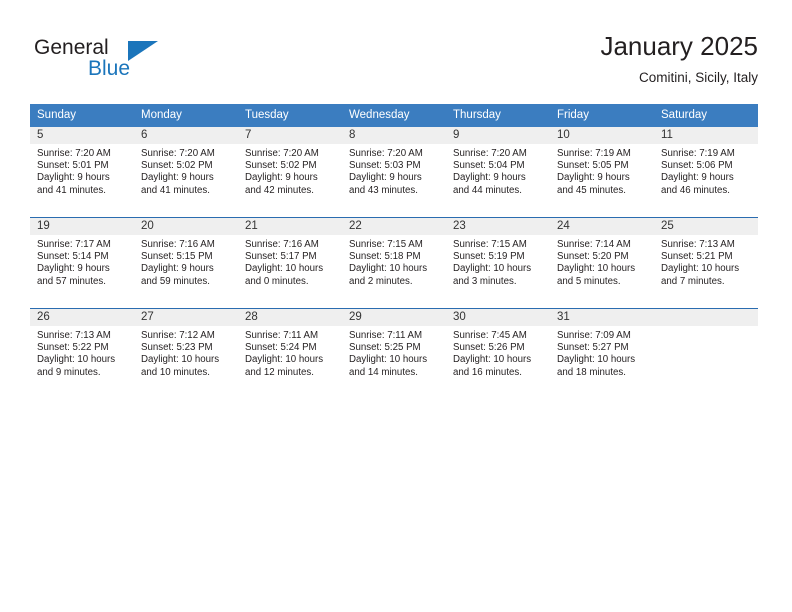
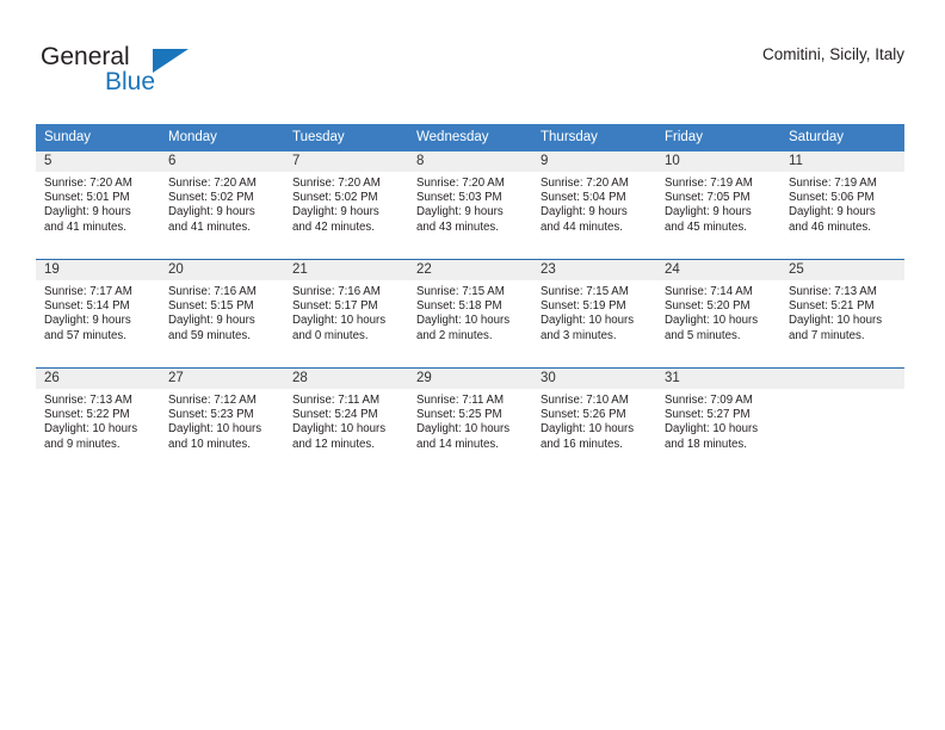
  General
  Blue
- January 2025
  Comitini, Sicily, Italy
  Sunday	Monday	Tuesday	Wednesday	Thursday	Friday	Saturday
- 5Sunrise: 7:20 AMSunset: 5:01 PMDaylight: 9 hoursand 41 minutes.	6Sunrise: 7:20 AMSunset: 5:02 PMDaylight: 9 hoursand 41 minutes.	7Sunrise: 7:20 AMSunset: 5:02 PMDaylight: 9 hoursand 42 minutes.	8Sunrise: 7:20 AMSunset: 5:03 PMDaylight: 9 hoursand 43 minutes.	9Sunrise: 7:20 AMSunset: 5:04 PMDaylight: 9 hoursand 44 minutes.	10Sunrise: 7:19 AMSunset: 5:05 PMDaylight: 9 hoursand 45 minutes.	11Sunrise: 7:19 AMSunset: 5:06 PMDaylight: 9 hoursand 46 minutes.
+ 5Sunrise: 7:20 AMSunset: 5:01 PMDaylight: 9 hoursand 41 minutes.	6Sunrise: 7:20 AMSunset: 5:02 PMDaylight: 9 hoursand 41 minutes.	7Sunrise: 7:20 AMSunset: 5:02 PMDaylight: 9 hoursand 42 minutes.	8Sunrise: 7:20 AMSunset: 5:03 PMDaylight: 9 hoursand 43 minutes.	9Sunrise: 7:20 AMSunset: 5:04 PMDaylight: 9 hoursand 44 minutes.	10Sunrise: 7:19 AMSunset: 7:05 PMDaylight: 9 hoursand 45 minutes.	11Sunrise: 7:19 AMSunset: 5:06 PMDaylight: 9 hoursand 46 minutes.
  19Sunrise: 7:17 AMSunset: 5:14 PMDaylight: 9 hoursand 57 minutes.	20Sunrise: 7:16 AMSunset: 5:15 PMDaylight: 9 hoursand 59 minutes.	21Sunrise: 7:16 AMSunset: 5:17 PMDaylight: 10 hoursand 0 minutes.	22Sunrise: 7:15 AMSunset: 5:18 PMDaylight: 10 hoursand 2 minutes.	23Sunrise: 7:15 AMSunset: 5:19 PMDaylight: 10 hoursand 3 minutes.	24Sunrise: 7:14 AMSunset: 5:20 PMDaylight: 10 hoursand 5 minutes.	25Sunrise: 7:13 AMSunset: 5:21 PMDaylight: 10 hoursand 7 minutes.
- 26Sunrise: 7:13 AMSunset: 5:22 PMDaylight: 10 hoursand 9 minutes.	27Sunrise: 7:12 AMSunset: 5:23 PMDaylight: 10 hoursand 10 minutes.	28Sunrise: 7:11 AMSunset: 5:24 PMDaylight: 10 hoursand 12 minutes.	29Sunrise: 7:11 AMSunset: 5:25 PMDaylight: 10 hoursand 14 minutes.	30Sunrise: 7:45 AMSunset: 5:26 PMDaylight: 10 hoursand 16 minutes.	31Sunrise: 7:09 AMSunset: 5:27 PMDaylight: 10 hoursand 18 minutes.
+ 26Sunrise: 7:13 AMSunset: 5:22 PMDaylight: 10 hoursand 9 minutes.	27Sunrise: 7:12 AMSunset: 5:23 PMDaylight: 10 hoursand 10 minutes.	28Sunrise: 7:11 AMSunset: 5:24 PMDaylight: 10 hoursand 12 minutes.	29Sunrise: 7:11 AMSunset: 5:25 PMDaylight: 10 hoursand 14 minutes.	30Sunrise: 7:10 AMSunset: 5:26 PMDaylight: 10 hoursand 16 minutes.	31Sunrise: 7:09 AMSunset: 5:27 PMDaylight: 10 hoursand 18 minutes.
